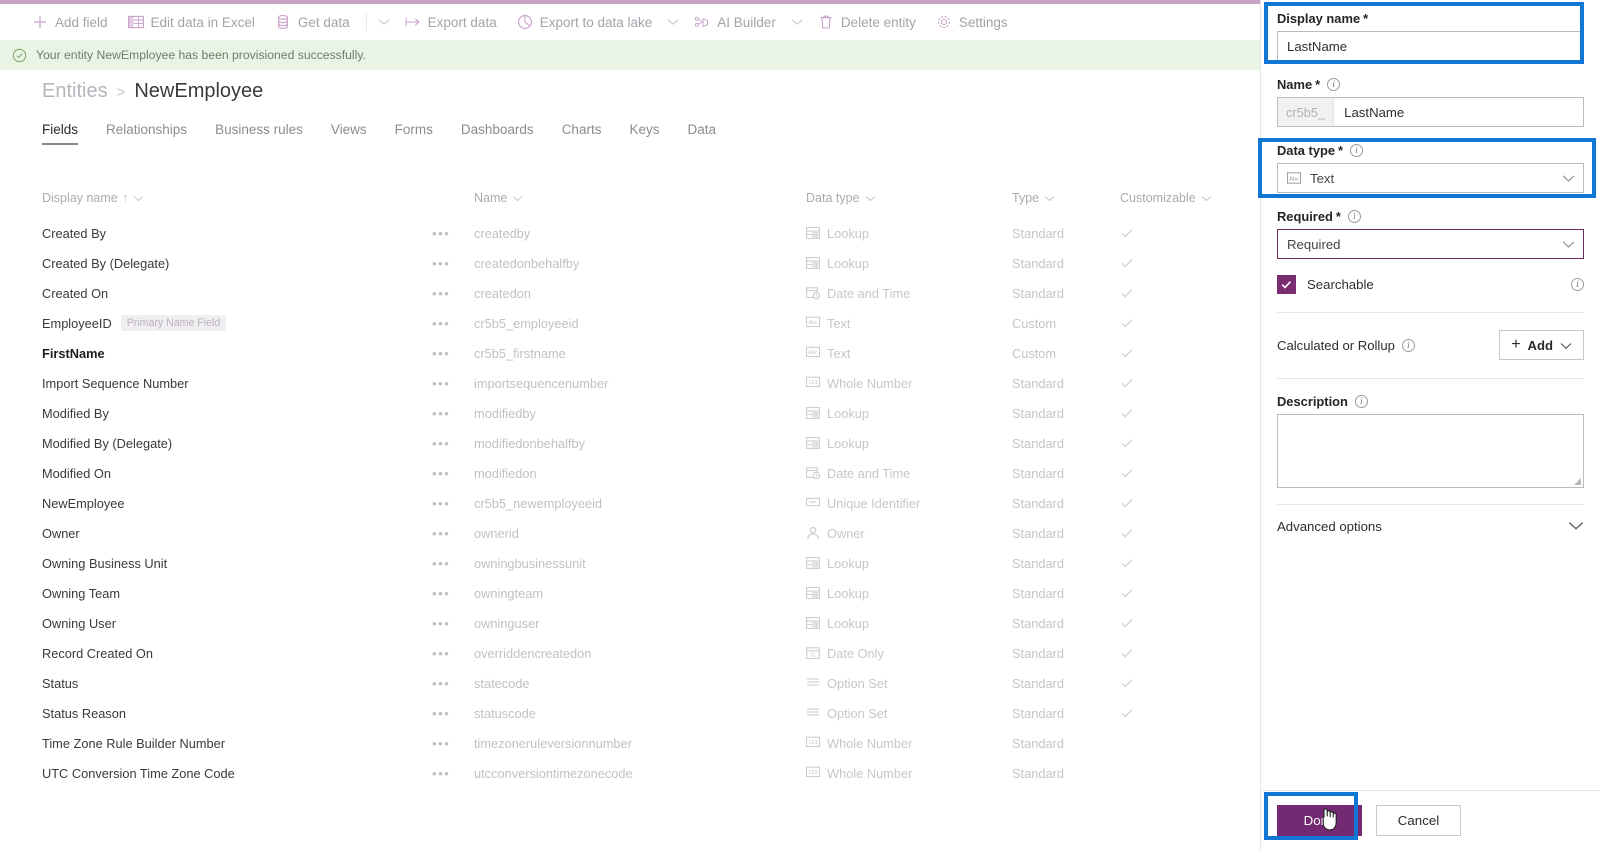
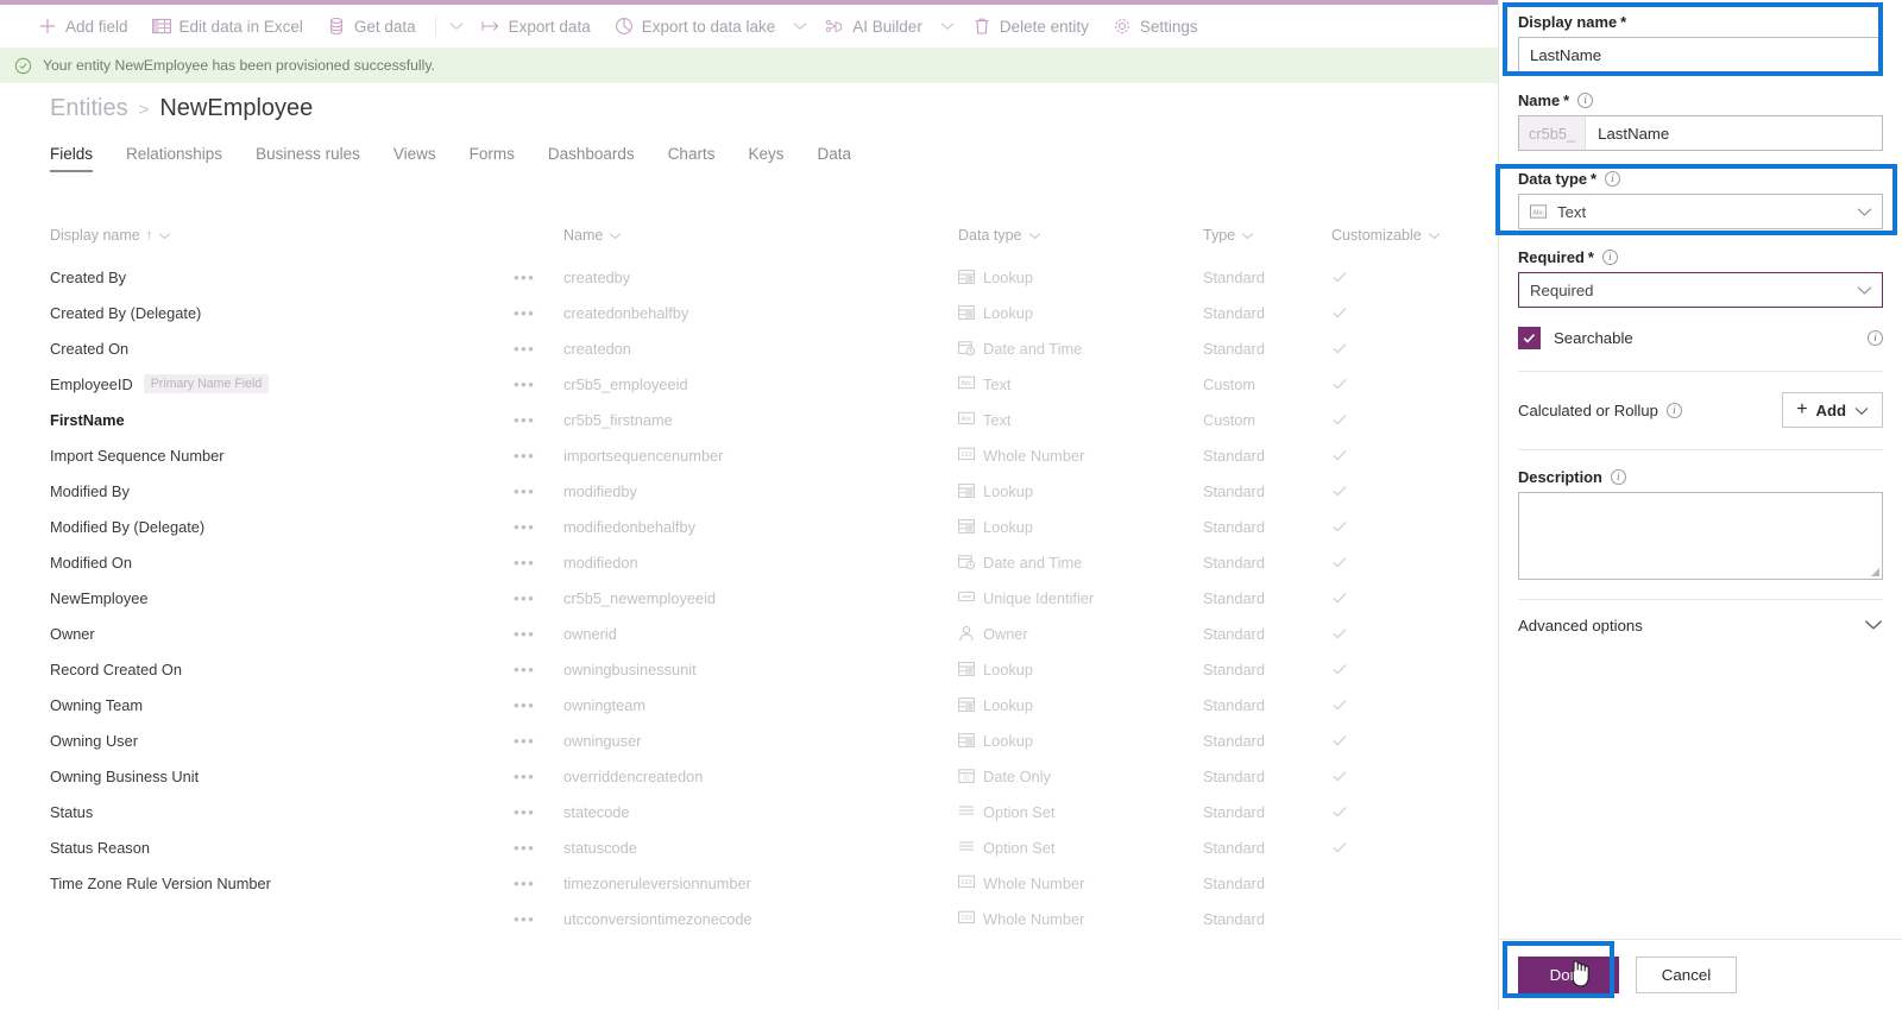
  Add field
  Edit data in Excel
  Get data
  Export data
  Export to data lake
  AI Builder
  Delete entity
  Settings
  Your entity NewEmployee has been provisioned successfully.
  Entities
  >
  NewEmployee
  Fields
  Relationships
  Business rules
  Views
  Forms
  Dashboards
  Charts
  Keys
  Data
  Display name
  ↑
  Name
  Data type
  Type
  Customizable
  Created By
  •••
  createdby
  Lookup
  Standard
  Created By (Delegate)
  •••
  createdonbehalfby
  Lookup
  Standard
  Created On
  •••
  createdon
  Date and Time
  Standard
  EmployeeID
  Primary Name Field
  •••
  cr5b5_employeeid
  Text
  Custom
  FirstName
  •••
  cr5b5_firstname
  Text
  Custom
  Import Sequence Number
  •••
  importsequencenumber
  Whole Number
  Standard
  Modified By
  •••
  modifiedby
  Lookup
  Standard
  Modified By (Delegate)
  •••
  modifiedonbehalfby
  Lookup
  Standard
  Modified On
  •••
  modifiedon
  Date and Time
  Standard
  NewEmployee
  •••
  cr5b5_newemployeeid
  Unique Identifier
  Standard
  Owner
  •••
  ownerid
  Owner
  Standard
- Owning Business Unit
+ Record Created On
  •••
  owningbusinessunit
  Lookup
  Standard
  Owning Team
  •••
  owningteam
  Lookup
  Standard
  Owning User
  •••
  owninguser
  Lookup
  Standard
- Record Created On
+ Owning Business Unit
  •••
  overriddencreatedon
  Date Only
  Standard
  Status
  •••
  statecode
  Option Set
  Standard
  Status Reason
  •••
  statuscode
  Option Set
  Standard
- Time Zone Rule Builder Number
+ Time Zone Rule Version Number
  •••
  timezoneruleversionnumber
  Whole Number
  Standard
- UTC Conversion Time Zone Code
  •••
  utcconversiontimezonecode
  Whole Number
  Standard
  Display name
  *
  LastName
  Name
  *
  i
  cr5b5_
  LastName
  Data type
  *
  i
  Text
  Required
  *
  i
  Required
  Searchable
  i
  Calculated or Rollup
  i
  +
  Add
  Description
  i
  Advanced options
  Cancel
